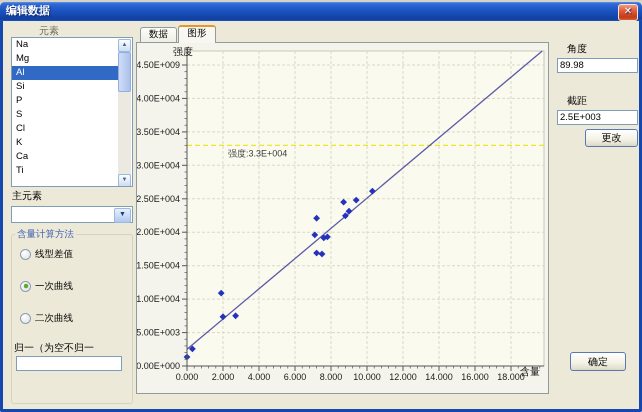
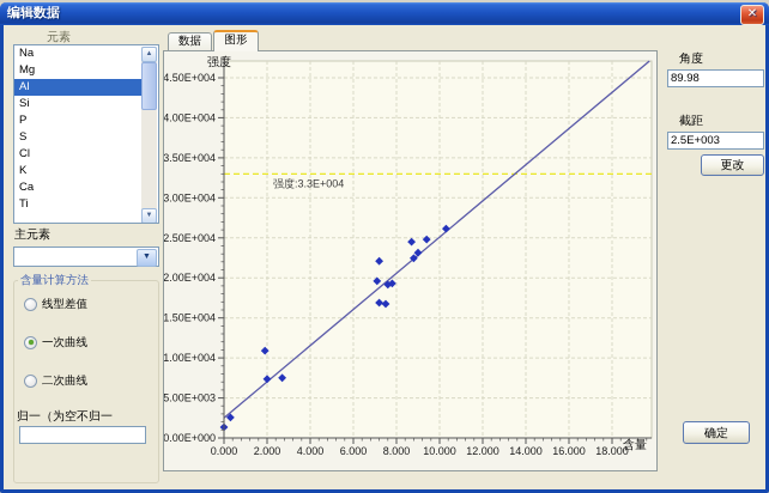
  编辑数据
  ✕
  元素
  Na
  Mg
  Al
  Si
  P
  S
  Cl
  K
  Ca
  Ti
  主元素
  含量计算方法
  线型差值
  一次曲线
  二次曲线
  归一（为空不归一
  强度:3.3E+004
  0.000
  2.000
  4.000
  6.000
  8.000
  10.000
  12.000
  14.000
  16.000
  18.000
  0.00E+000
  5.00E+003
  1.00E+004
  1.50E+004
  2.00E+004
  2.50E+004
  3.00E+004
  3.50E+004
  4.00E+004
- 4.50E+009
+ 4.50E+004
  强度
  含量
  角度
  89.98
  截距
  2.5E+003
  更改
  确定
  数据
  图形
